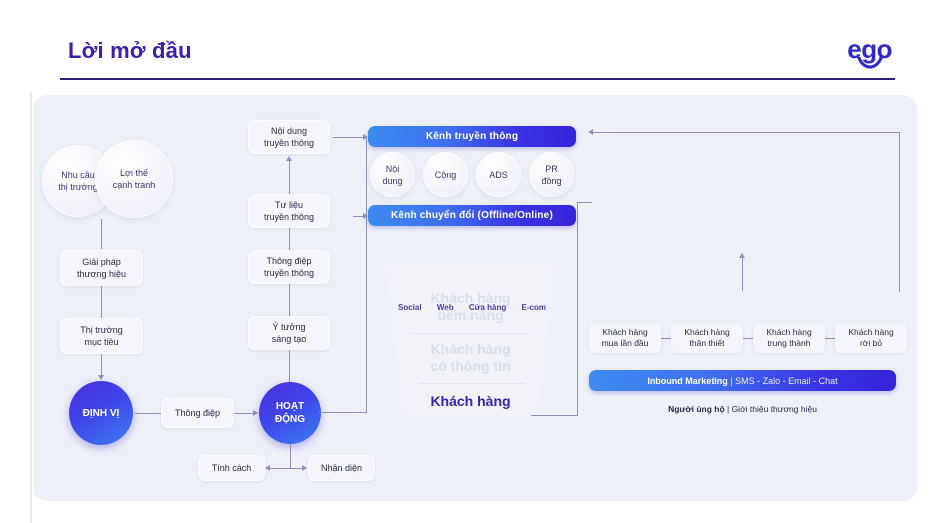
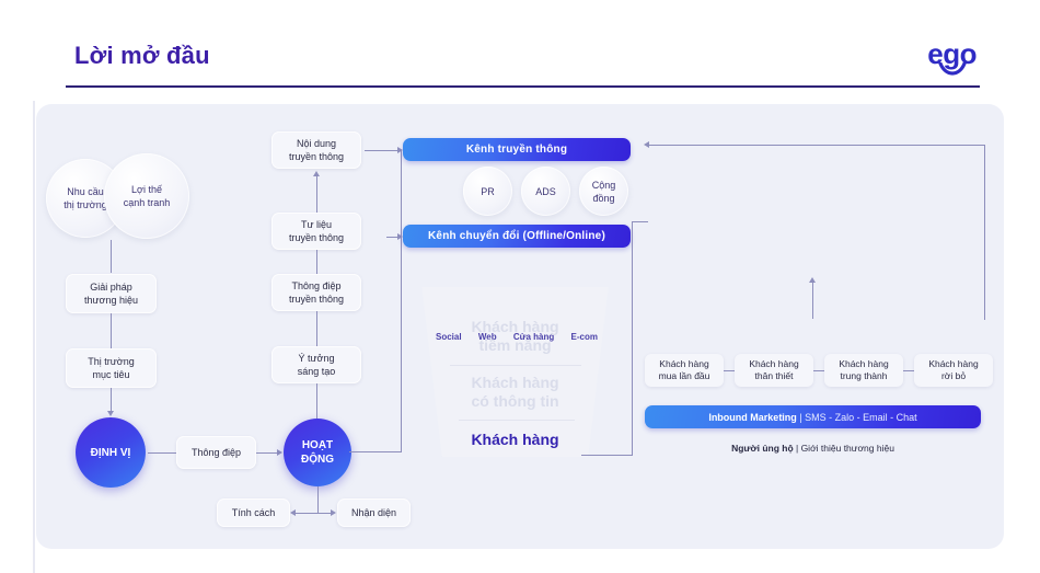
  Lời mở đầu
  ego
  Nhu cầu
  thị trườn
  Lợi thế
  cạnh tranh
  Giải pháp
  thương hiệu
  Thị trường
  mục tiêu
  ĐỊNH VỊ
  Thông điệp
  HOẠT
  ĐỘNG
  Tính cách
  Nhận diện
  Nội dung
  truyền thông
  Tư liệu
  truyền thông
  Thông điệp
  truyền thông
  Ý tưởng
  sáng tạo
  Kênh truyền thông
- Nội
- dung
- Cộng
+ PR
  ADS
- PR
+ Cộng
  đồng
  Kênh chuyển đổi (Offline/Online)
  Social
  Web
  Cửa hàng
  E-com
  Khách hàng
  tiềm năng
  Khách hàng
  có thông tin
  Khách hàng
  Khách hàng
  mua lần đầu
  Khách hàng
  thân thiết
  Khách hàng
  trung thành
  Khách hàng
  rời bỏ
  Inbound Marketing | SMS - Zalo - Email - Chat
  Người ủng hộ | Giới thiệu thương hiệu
